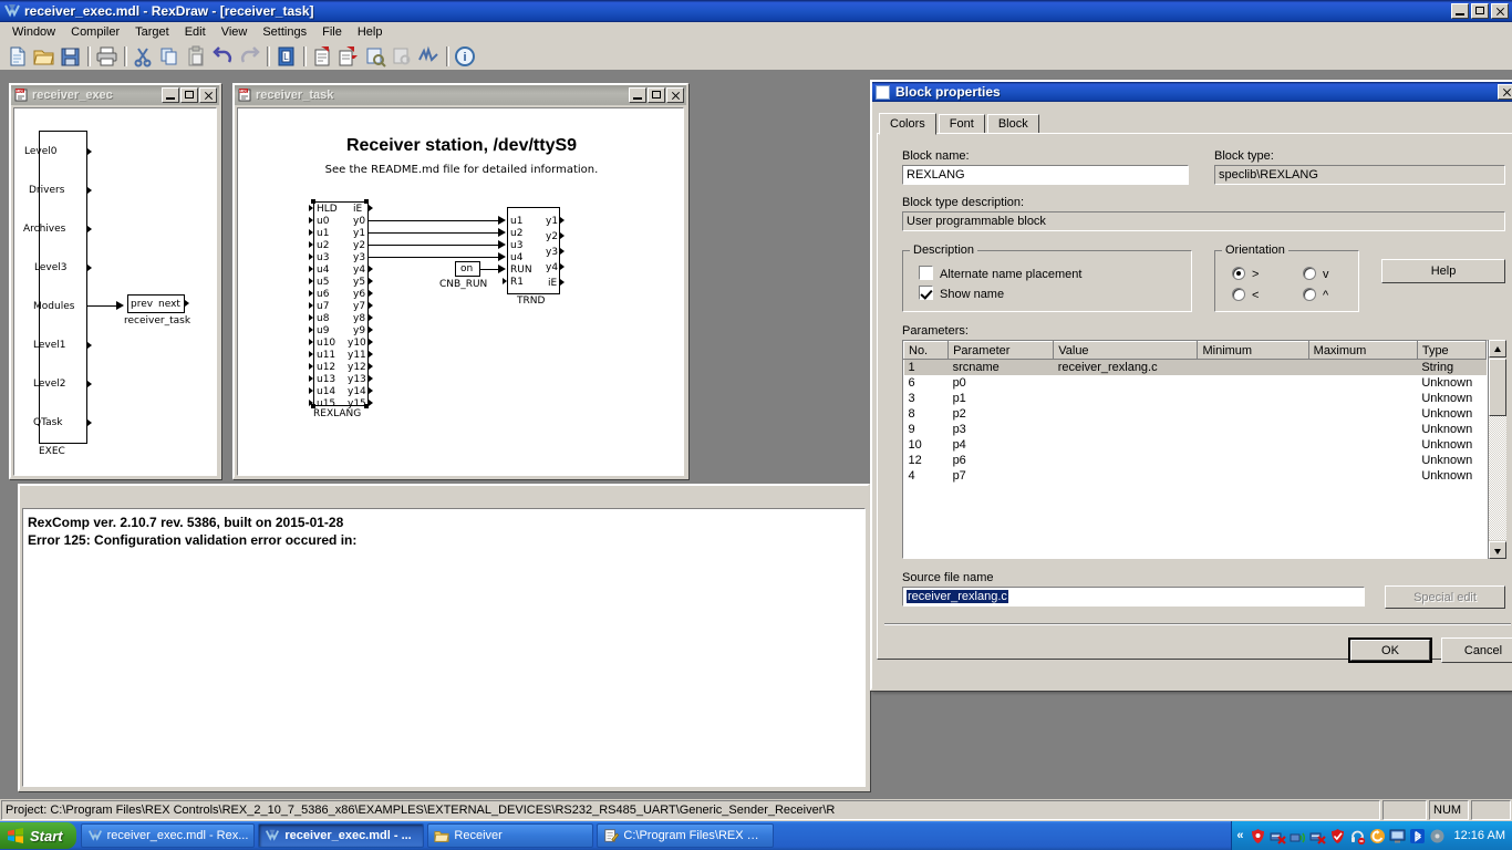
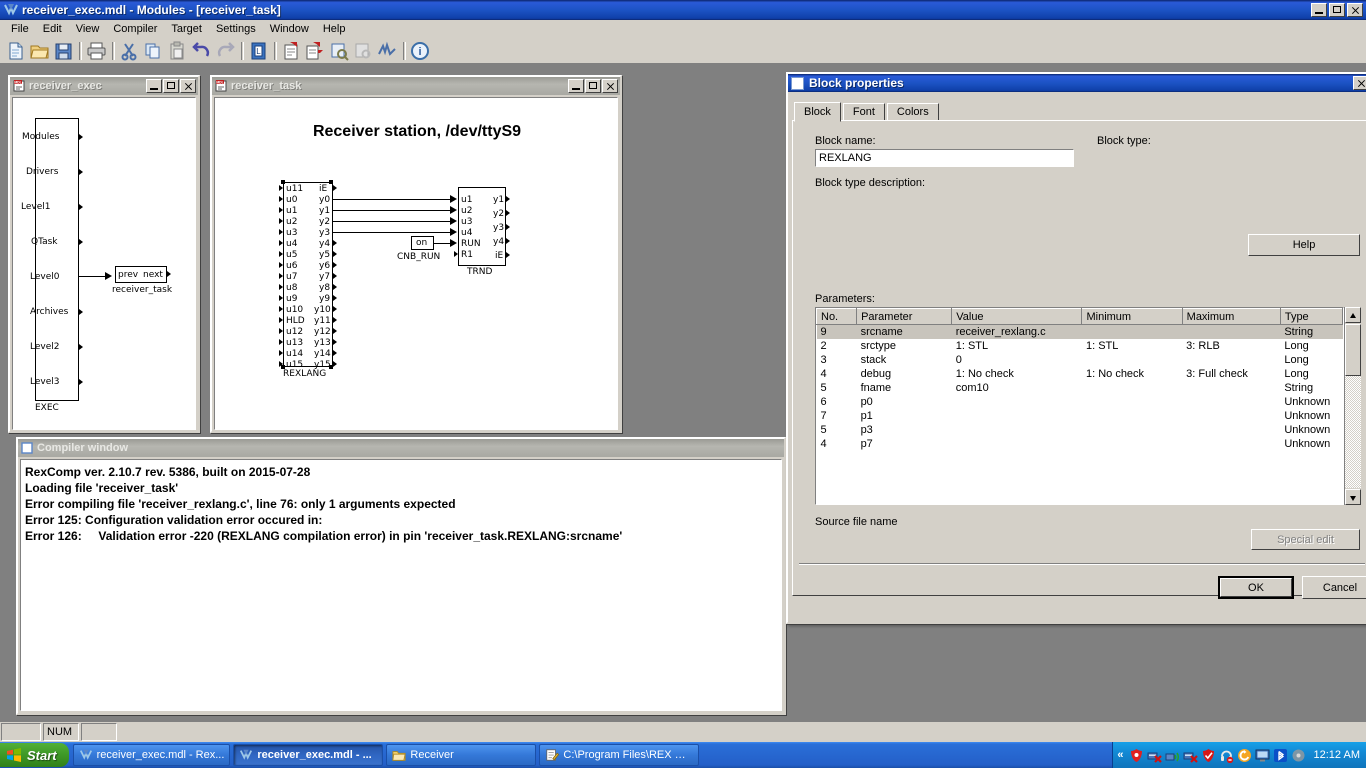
- receiver_exec.mdl - RexDraw - [receiver_task]
+ receiver_exec.mdl - Modules - [receiver_task]
- Window
+ File
- Compiler
+ Edit
- Target
+ View
- Edit
+ Compiler
- View
+ Target
  Settings
- File
+ Window
  Help
  L
  i
  receiver_exec
- Level0
+ Modules
  Drivers
- Archives
+ Level1
- Level3
+ QTask
- Modules
+ Level0
- Level1
+ Archives
  Level2
- QTask
+ Level3
  EXEC
  prev
  next
  receiver_task
  receiver_task
  Receiver station, /dev/ttyS9
- See the README.md file for detailed information.
- HLD
+ u11
  u0
  u1
  u2
  u3
  u4
  u5
  u6
  u7
  u8
  u9
  u10
- u11
+ HLD
  u12
  u13
  u14
  u15
  iE
  y0
  y1
  y2
  y3
  y4
  y5
  y6
  y7
  y8
  y9
  y10
  y11
  y12
  y13
  y14
  y15
  REXLANG
  on
  CNB_RUN
  u1
  u2
  u3
  u4
  RUN
  R1
  y1
  y2
  y3
  y4
  iE
  TRND
+ Compiler window
- RexComp ver. 2.10.7 rev. 5386, built on 2015-01-28
+ RexComp ver. 2.10.7 rev. 5386, built on 2015-07-28
+ Loading file 'receiver_task'
+ Error compiling file 'receiver_rexlang.c', line 76: only 1 arguments expected
  Error 125: Configuration validation error occured in:
+ Error 126: Validation error -220 (REXLANG compilation error) in pin 'receiver_task.REXLANG:srcname'
  Block properties
- Colors
+ Block
  Font
- Block
+ Colors
  Block name:
  REXLANG
  Block type:
- speclib\REXLANG
  Block type description:
- User programmable block
- Description
- Alternate name placement
- Show name
- Orientation
- >
- v
- <
- ^
  Help
  Parameters:
  No.	Parameter	Value	Minimum	Maximum	Type
- 1	srcname	receiver_rexlang.c			String
+ 9	srcname	receiver_rexlang.c			String
+ 2	srctype	1: STL	1: STL	3: RLB	Long
+ 3	stack	0			Long
+ 4	debug	1: No check	1: No check	3: Full check	Long
+ 5	fname	com10			String
  6	p0				Unknown
- 3	p1				Unknown
+ 7	p1				Unknown
- 8	p2				Unknown
- 9	p3				Unknown
+ 5	p3				Unknown
- 10	p4				Unknown
- 12	p6				Unknown
  4	p7				Unknown
  Source file name
- receiver_rexlang.c
  Special edit
  OK
  Cancel
- Project: C:\Program Files\REX Controls\REX_2_10_7_5386_x86\EXAMPLES\EXTERNAL_DEVICES\RS232_RS485_UART\Generic_Sender_Receiver\R
  NUM
  Start
  receiver_exec.mdl - Rex...
  receiver_exec.mdl - ...
  Receiver
  C:\Program Files\REX Co..
  «
- 12:16 AM
+ 12:12 AM
